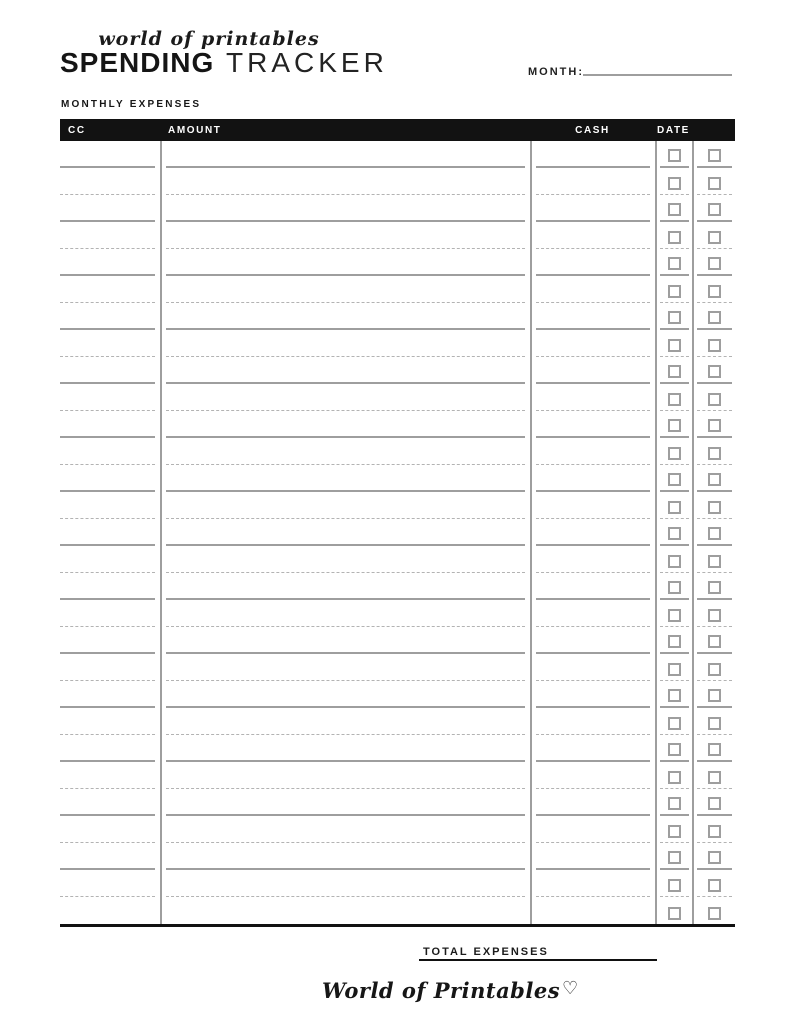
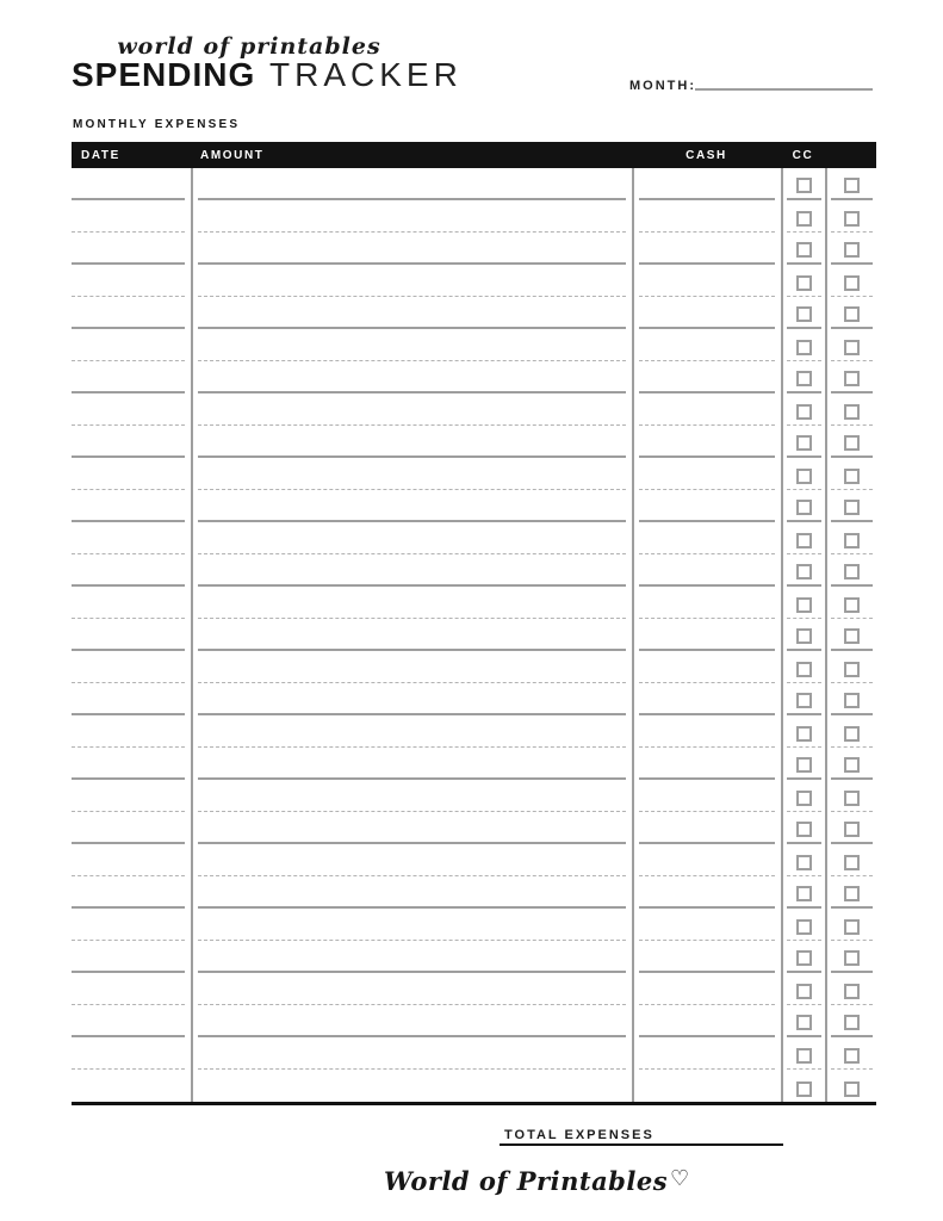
  world of printables
  SPENDING TRACKER
  MONTH:
  MONTHLY EXPENSES
- CC
+ DATE
  AMOUNT
  CASH
- DATE
+ CC
  TOTAL EXPENSES
  World of Printables♡
